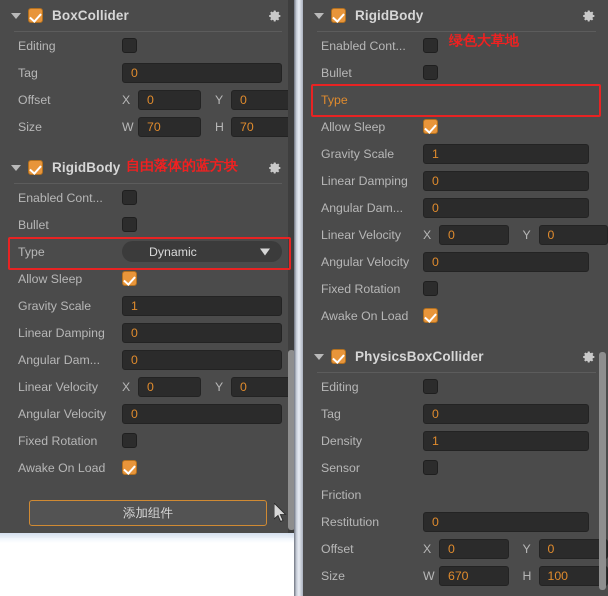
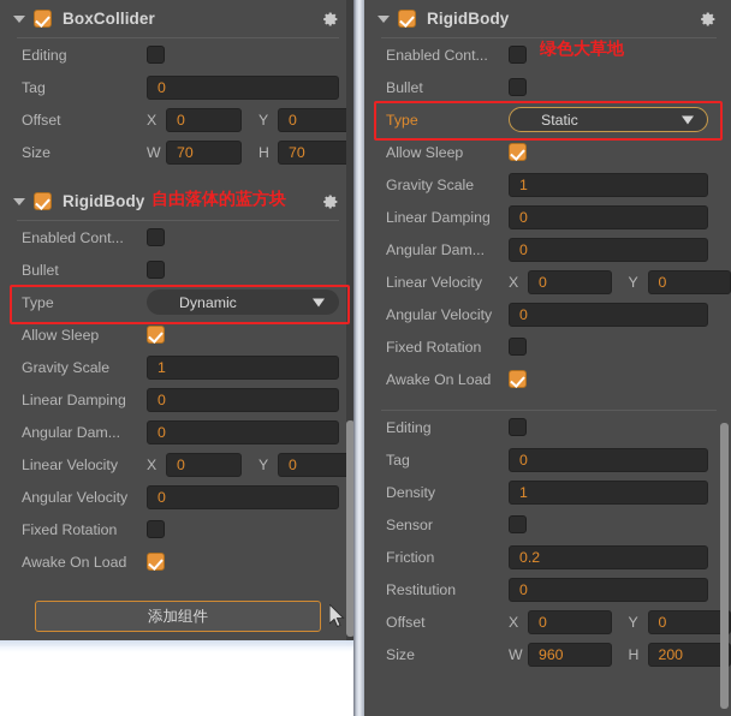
  BoxCollider
  Editing
  Tag
  0
  Offset
  X
  0
  Y
  0
  Size
  W
  70
  H
  70
  RigidBody
  Enabled Cont...
  Bullet
  Type
  Dynamic
  Allow Sleep
  Gravity Scale
  1
  Linear Damping
  0
  Angular Dam...
  0
  Linear Velocity
  X
  0
  Y
  0
  Angular Velocity
  0
  Fixed Rotation
  Awake On Load
  添加组件
  RigidBody
  Enabled Cont...
  Bullet
  Type
+ Static
  Allow Sleep
  Gravity Scale
  1
  Linear Damping
  0
  Angular Dam...
  0
  Linear Velocity
  X
  0
  Y
  0
  Angular Velocity
  0
  Fixed Rotation
  Awake On Load
- PhysicsBoxCollider
  Editing
  Tag
  0
  Density
  1
  Sensor
  Friction
+ 0.2
  Restitution
  0
  Offset
  X
  0
  Y
  0
  Size
  W
- 670
+ 960
  H
- 100
+ 200
  自由落体的蓝方块
  绿色大草地
